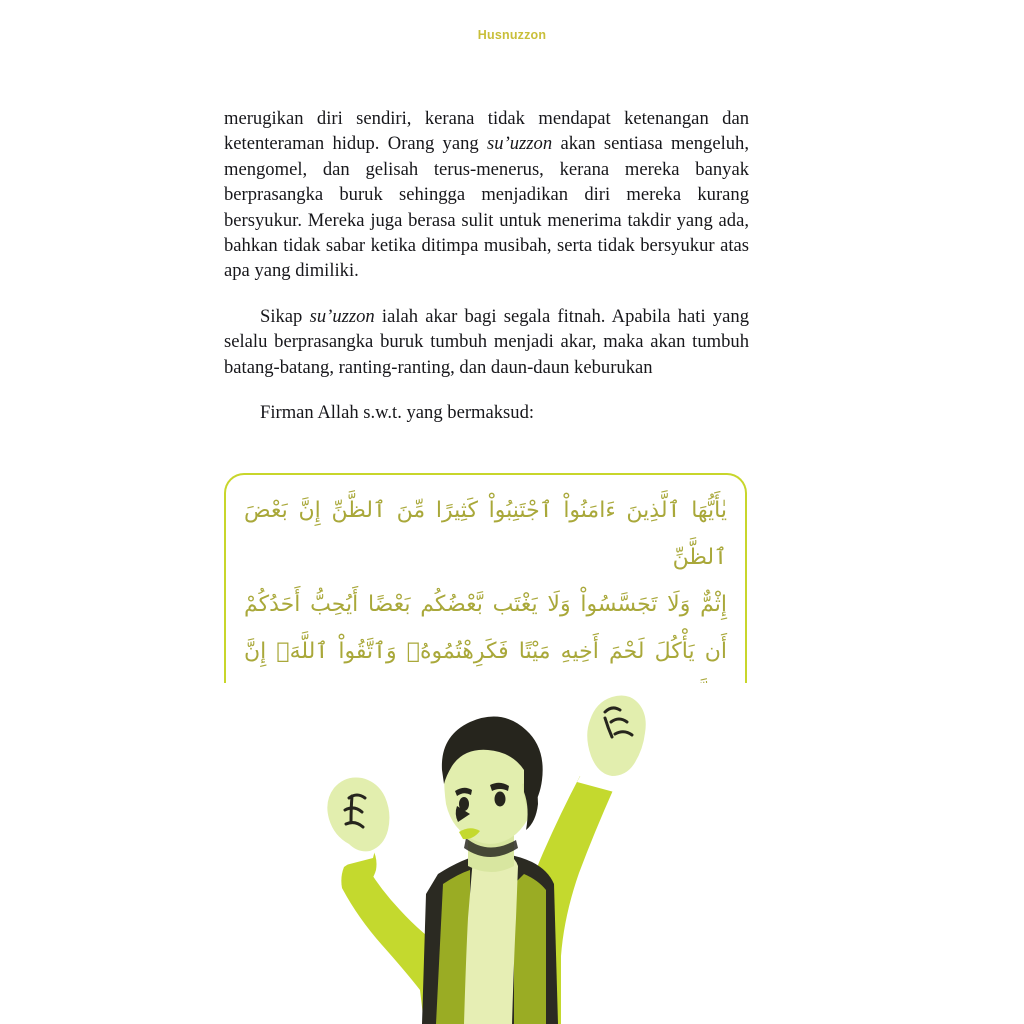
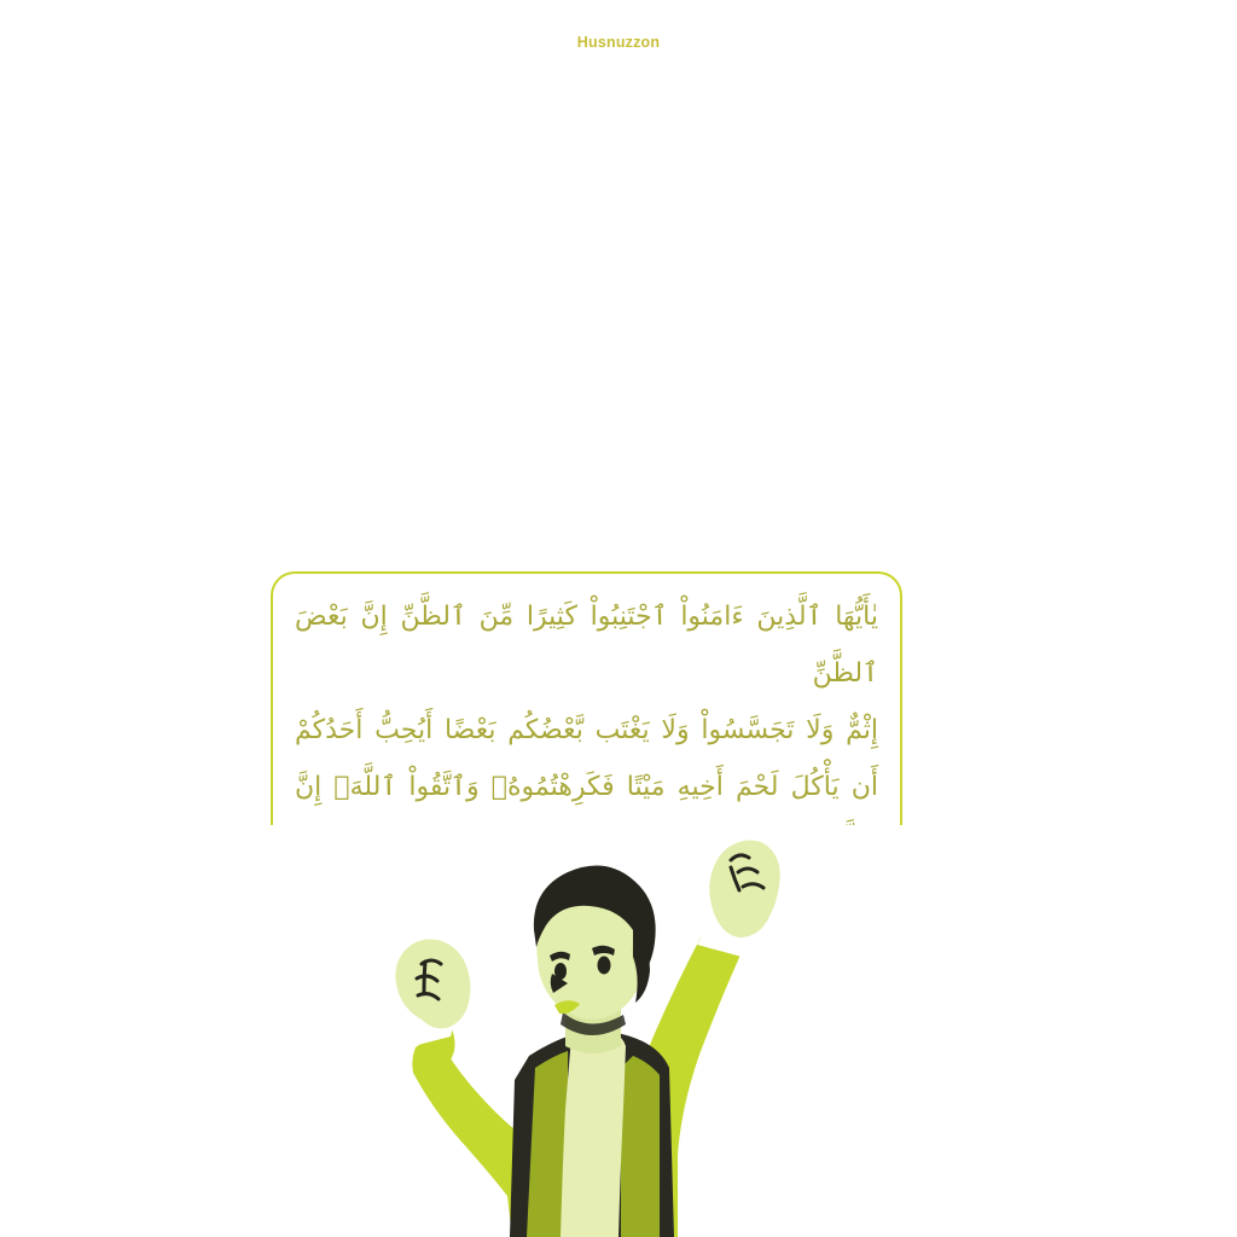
  Husnuzzon
- merugikan diri sendiri, kerana tidak mendapat ketenangan dan ketenteraman hidup. Orang yang su’uzzon akan sentiasa mengeluh, mengomel, dan gelisah terus-menerus, kerana mereka banyak berprasangka buruk sehingga menjadikan diri mereka kurang bersyukur. Mereka juga berasa sulit untuk menerima takdir yang ada, bahkan tidak sabar ketika ditimpa musibah, serta tidak bersyukur atas apa yang dimiliki.
- Sikap su’uzzon ialah akar bagi segala fitnah. Apabila hati yang selalu berprasangka buruk tumbuh menjadi akar, maka akan tumbuh batang-batang, ranting-ranting, dan daun-daun keburukan
- Firman Allah s.w.t. yang bermaksud:
  يٰأَيُّهَا ٱلَّذِينَ ءَامَنُواْ ٱجْتَنِبُواْ كَثِيرًا مِّنَ ٱلظَّنِّ إِنَّ بَعْضَ ٱلظَّنِّ
  إِثْمٌّ وَلَا تَجَسَّسُواْ وَلَا يَغْتَب بَّعْضُكُم بَعْضًا أَيُحِبُّ أَحَدُكُمْ
  أَن يَأْكُلَ لَحْمَ أَخِيهِ مَيْتًا فَكَرِهْتُمُوهُۚ وَٱتَّقُواْ ٱللَّهَۚ إِنَّ
